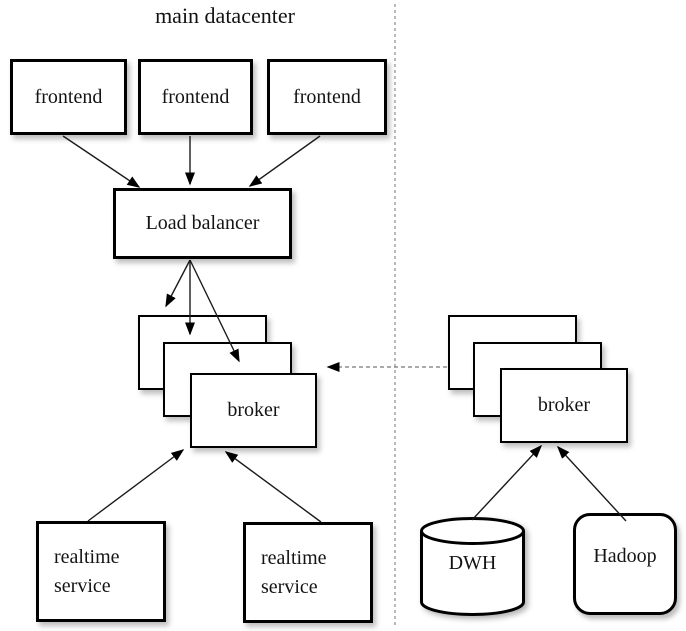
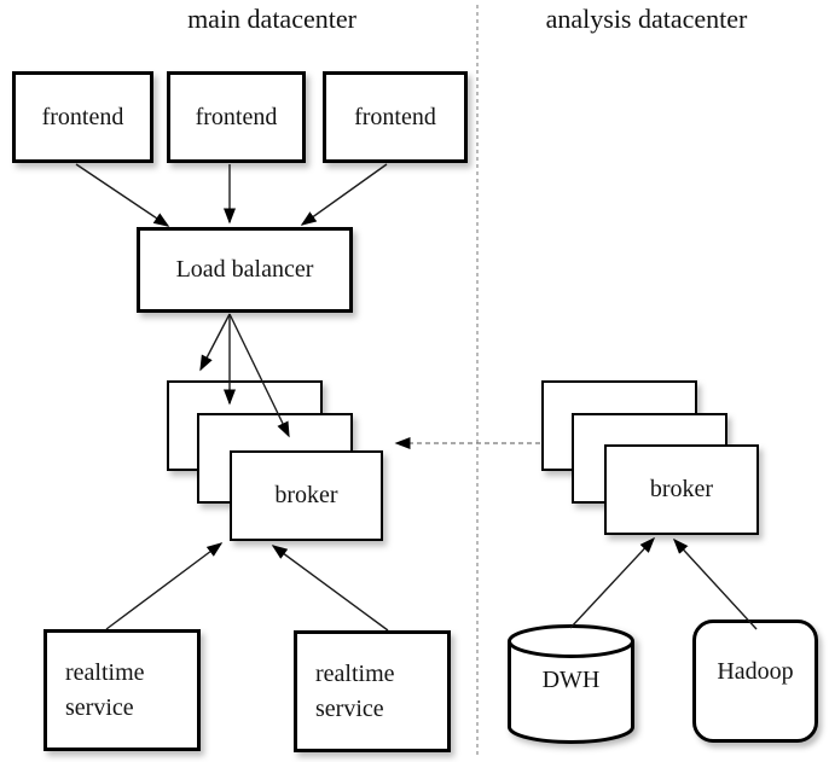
  main datacenter
+ analysis datacenter
  frontend
  frontend
  frontend
  Load balancer
  broker
  broker
  realtime service
  realtime service
  DWH
  Hadoop
